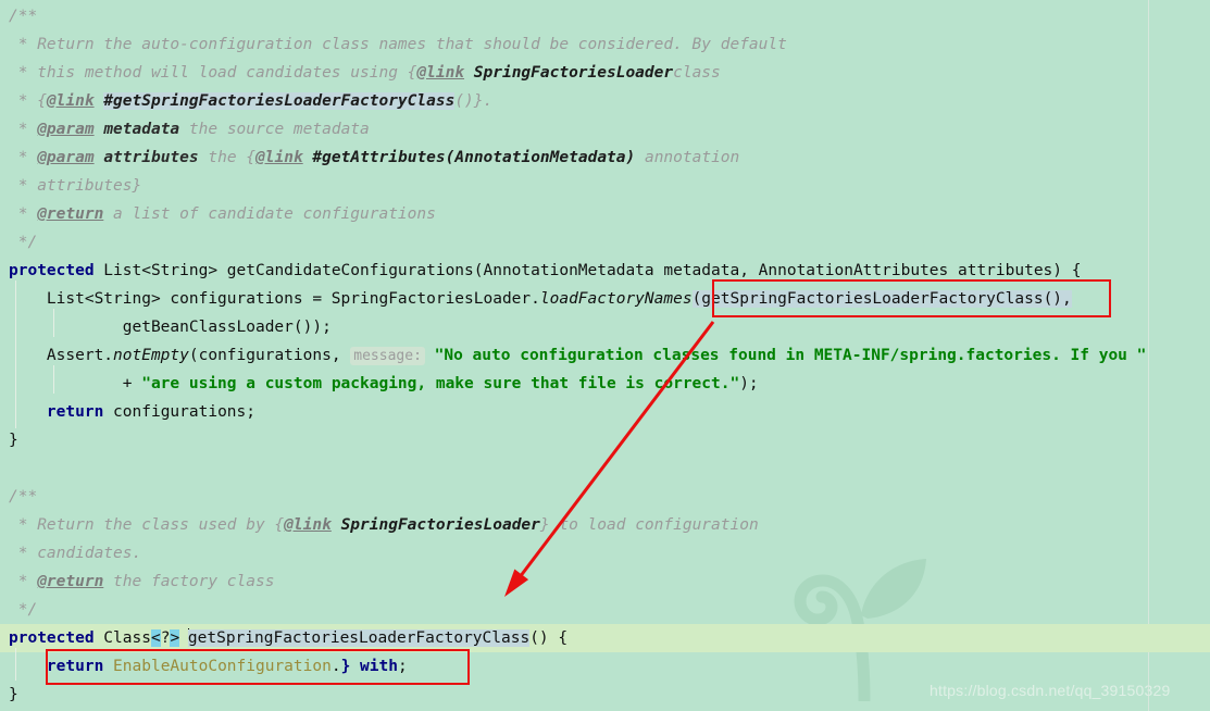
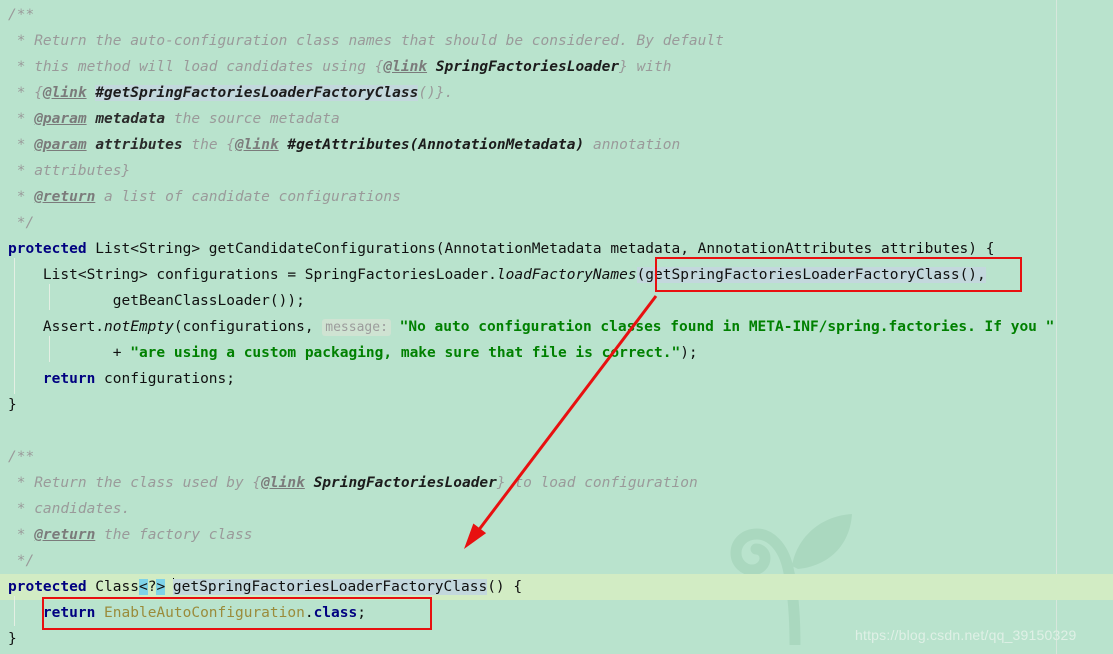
  https://blog.csdn.net/qq_39150329
  /**
  * Return the auto-configuration class names that should be considered. By default
- * this method will load candidates using {@link SpringFactoriesLoaderclass
+ * this method will load candidates using {@link SpringFactoriesLoader} with
  * {@link #getSpringFactoriesLoaderFactoryClass()}.
  * @param metadata the source metadata
  * @param attributes the {@link #getAttributes(AnnotationMetadata) annotation
  * attributes}
  * @return a list of candidate configurations
  */
  protected List<String> getCandidateConfigurations(AnnotationMetadata metadata, AnnotationAttributes attributes) {
  List<String> configurations = SpringFactoriesLoader.loadFactoryNames(getSpringFactoriesLoaderFactoryClass(),
  getBeanClassLoader());
  Assert.notEmpty(configurations, message: "No auto configuration clases found in META-INF/spring.factories. If you "
  + "are using a custom packaging, make sure that file is correct.");
  return configurations;
  }
  /**
  * Return the class used by {@link SpringFactoriesLoader} to load configuration
  * candidates.
  * @return the factory class
  */
  protected Class<?> getSpringFactoriesLoaderFactoryClass() {
- return EnableAutoConfiguration.} with;
+ return EnableAutoConfiguration.class;
  }
